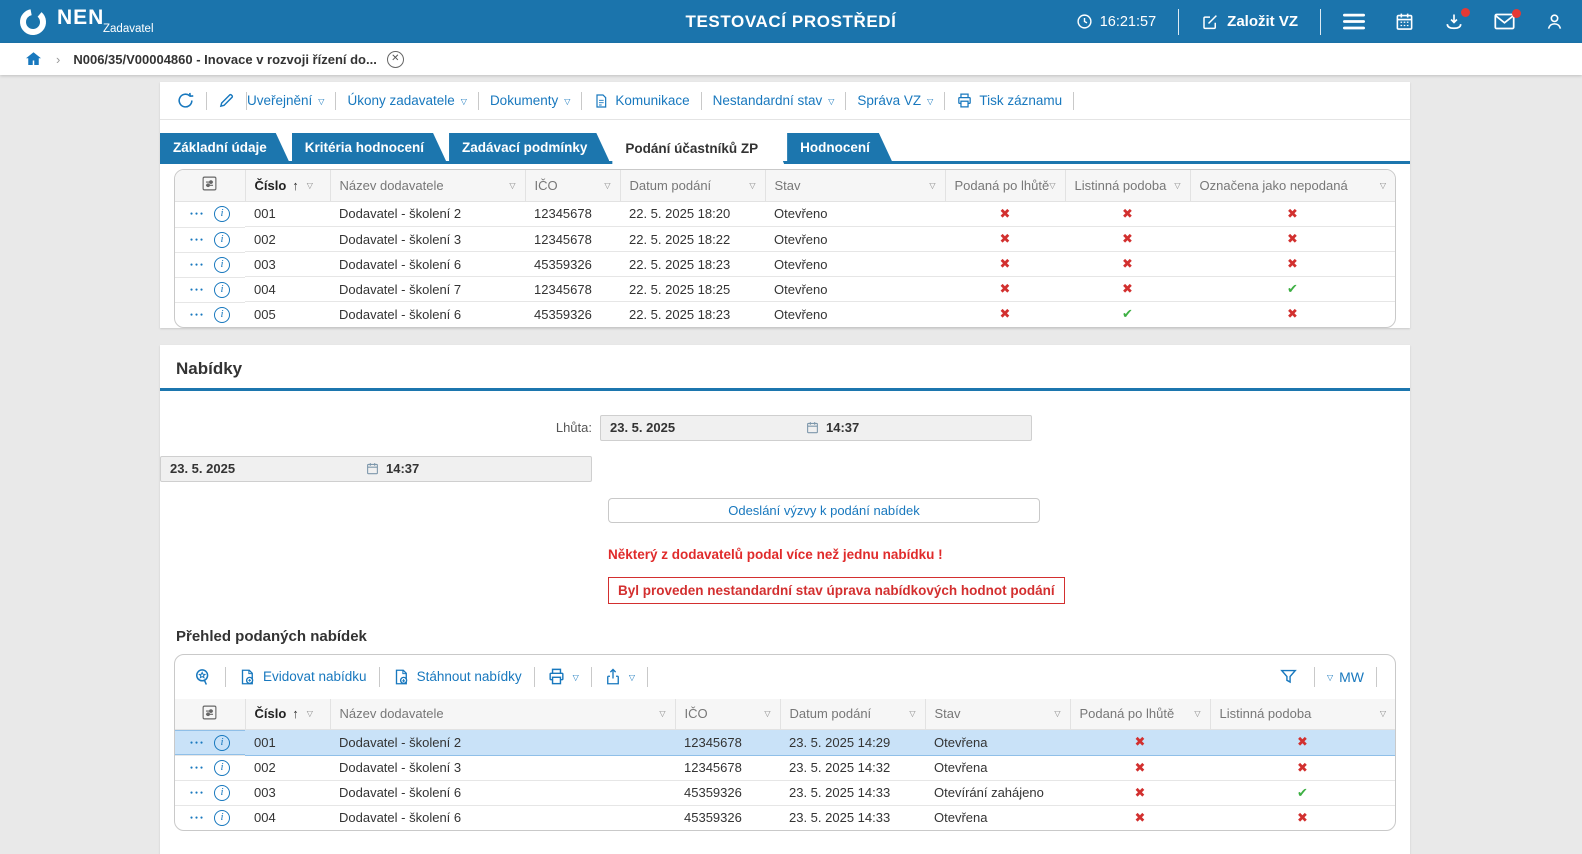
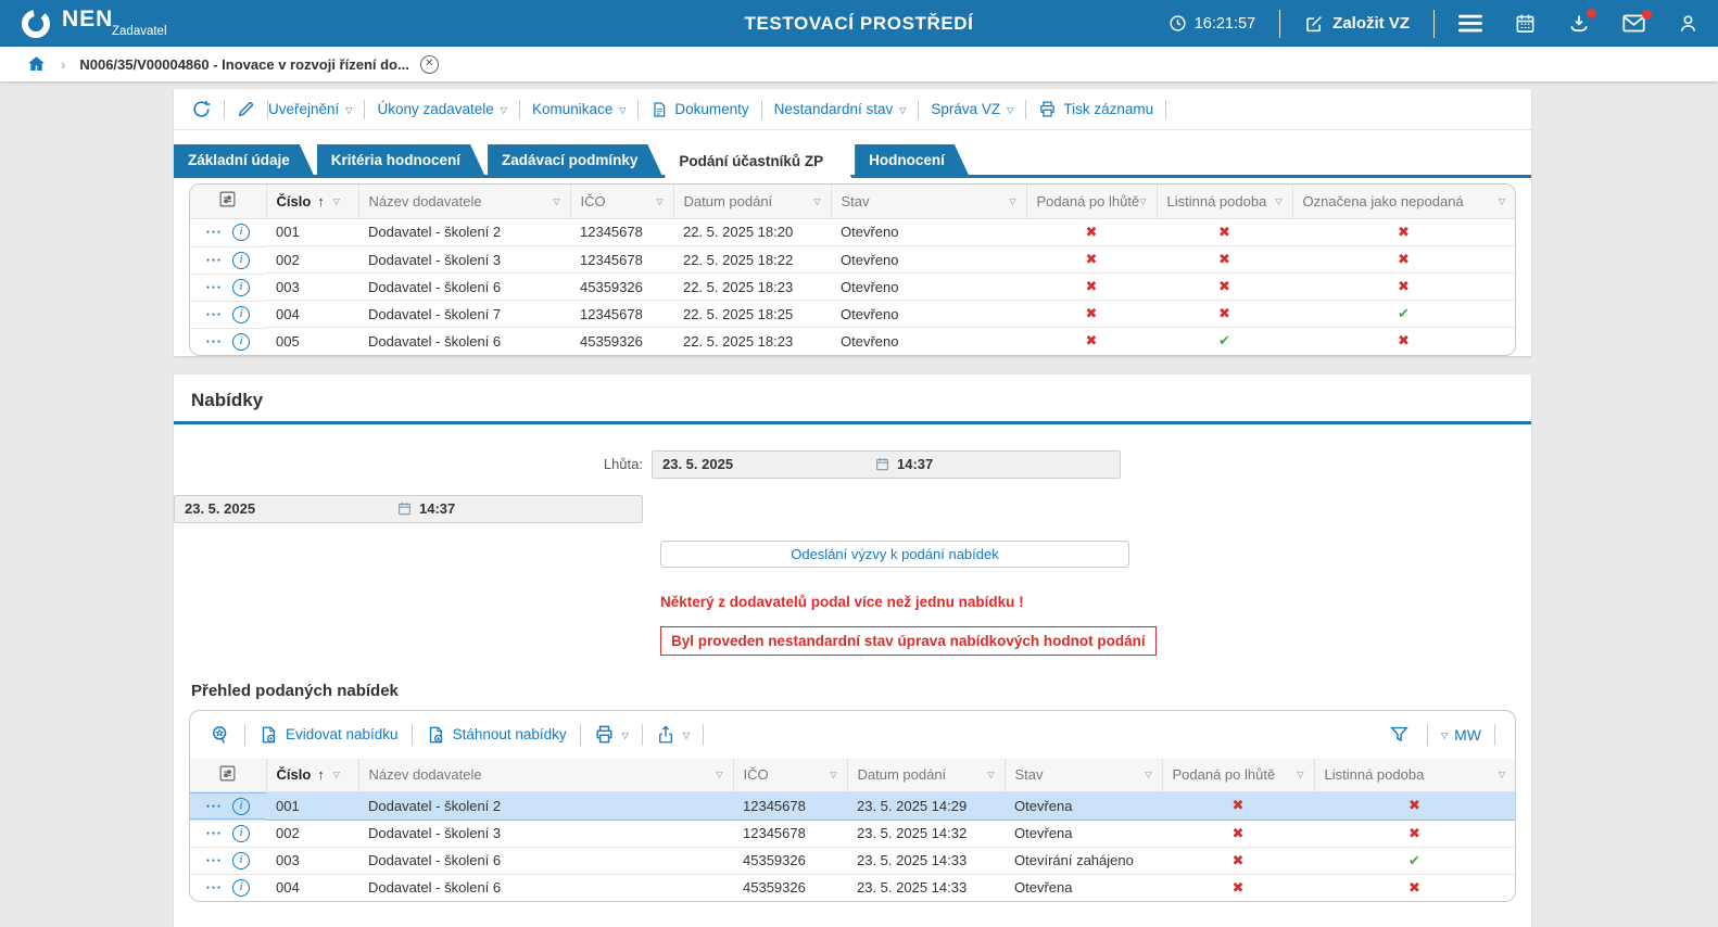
  NEN
  Zadavatel
  TESTOVACÍ PROSTŘEDÍ
  16:21:57
  Založit VZ
  ›
  N006/35/V00004860 - Inovace v rozvoji řízení do...
  ✕
  Uveřejnění
  ▽
  Úkony zadavatele
  ▽
- Dokumenty
+ Komunikace
  ▽
- Komunikace
+ Dokumenty
  Nestandardní stav
  ▽
  Správa VZ
  ▽
  Tisk záznamu
  Základní údaje
  Kritéria hodnocení
  Zadávací podmínky
  Podání účastníků ZP
  Hodnocení
  	Číslo ↑ ▽	Název dodavatele ▽	IČO ▽	Datum podání ▽	Stav ▽	Podaná po lhůtě▽	Listinná podoba ▽	Označena jako nepodaná ▽
  i		001	Dodavatel - školení 2	12345678	22. 5. 2025 18:20	Otevřeno	✖	✖	✖
  i		002	Dodavatel - školení 3	12345678	22. 5. 2025 18:22	Otevřeno	✖	✖	✖
  i		003	Dodavatel - školení 6	45359326	22. 5. 2025 18:23	Otevřeno	✖	✖	✖
  i		004	Dodavatel - školení 7	12345678	22. 5. 2025 18:25	Otevřeno	✖	✖	✔
  i		005	Dodavatel - školení 6	45359326	22. 5. 2025 18:23	Otevřeno	✖	✔	✖
  Nabídky
  Lhůta:
  23. 5. 2025
  14:37
  23. 5. 2025
  14:37
  Odeslání výzvy k podání nabídek
  Některý z dodavatelů podal více než jednu nabídku !
  Byl proveden nestandardní stav úprava nabídkových hodnot podání
  Přehled podaných nabídek
  Evidovat nabídku
  Stáhnout nabídky
  ▽
  ▽
  ▽
  MW
  	Číslo ↑ ▽	Název dodavatele ▽	IČO ▽	Datum podání ▽	Stav ▽	Podaná po lhůtě ▽	Listinná podoba ▽
  i		001	Dodavatel - školení 2	12345678	23. 5. 2025 14:29	Otevřena	✖	✖
  i		002	Dodavatel - školení 3	12345678	23. 5. 2025 14:32	Otevřena	✖	✖
  i		003	Dodavatel - školení 6	45359326	23. 5. 2025 14:33	Otevírání zahájeno	✖	✔
  i		004	Dodavatel - školení 6	45359326	23. 5. 2025 14:33	Otevřena	✖	✖
